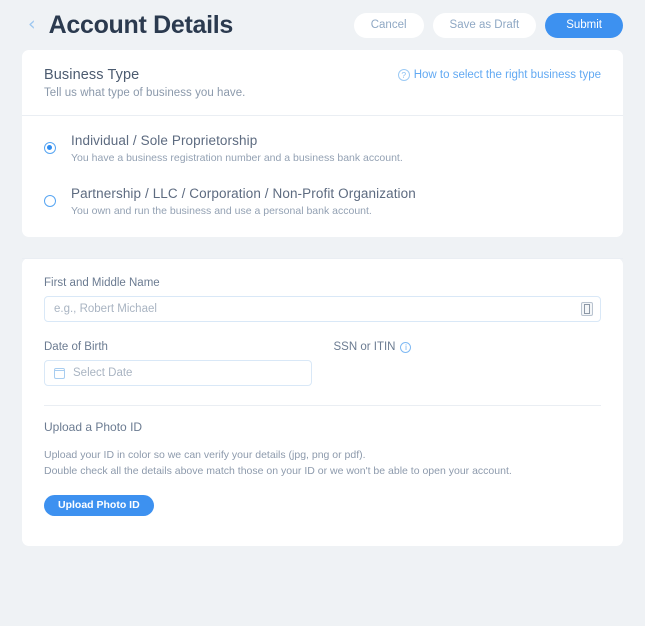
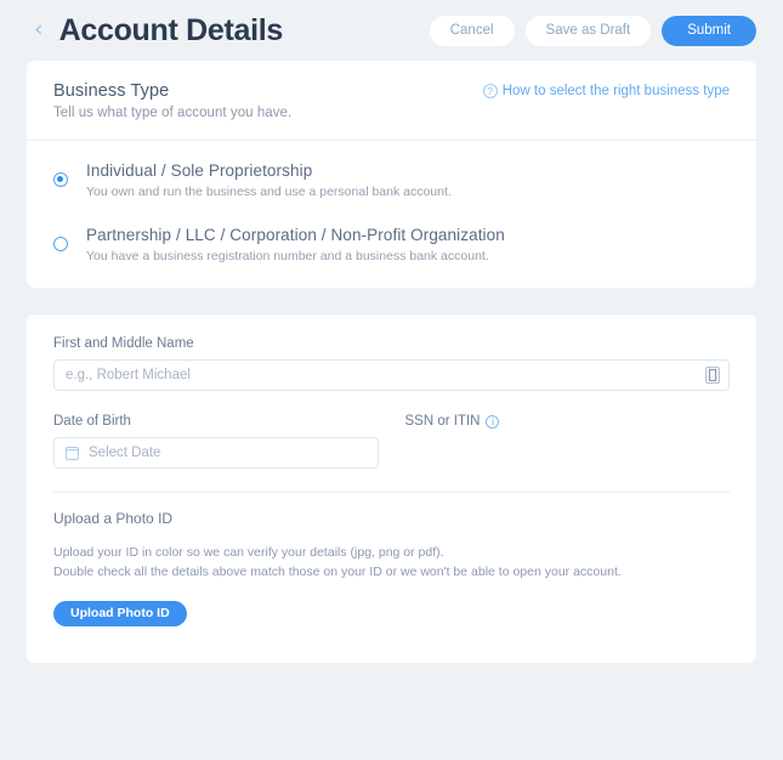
  ‹
  Account Details
  Cancel
  Save as Draft
  Submit
  Business Type
- Tell us what type of business you have.
+ Tell us what type of account you have.
  ?
  How to select the right business type
  Individual / Sole Proprietorship
- You have a business registration number and a business bank account.
+ You own and run the business and use a personal bank account.
  Partnership / LLC / Corporation / Non-Profit Organization
- You own and run the business and use a personal bank account.
+ You have a business registration number and a business bank account.
  First and Middle Name
  e.g., Robert Michael
  Date of Birth
  Select Date
  SSN or ITIN
  i
  Upload a Photo ID
  Upload your ID in color so we can verify your details (jpg, png or pdf).
  Double check all the details above match those on your ID or we won't be able to open your account.
  Upload Photo ID
